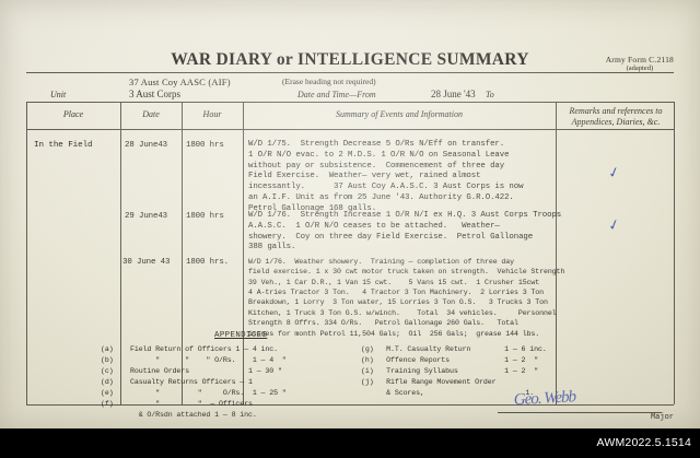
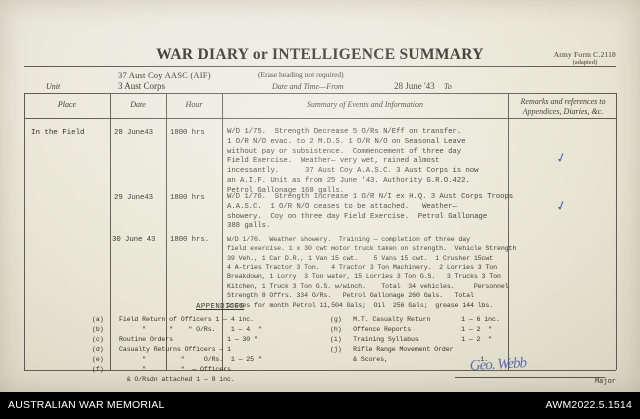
+ AUSTRALIAN WAR MEMORIAL
  AWM2022.5.1514
